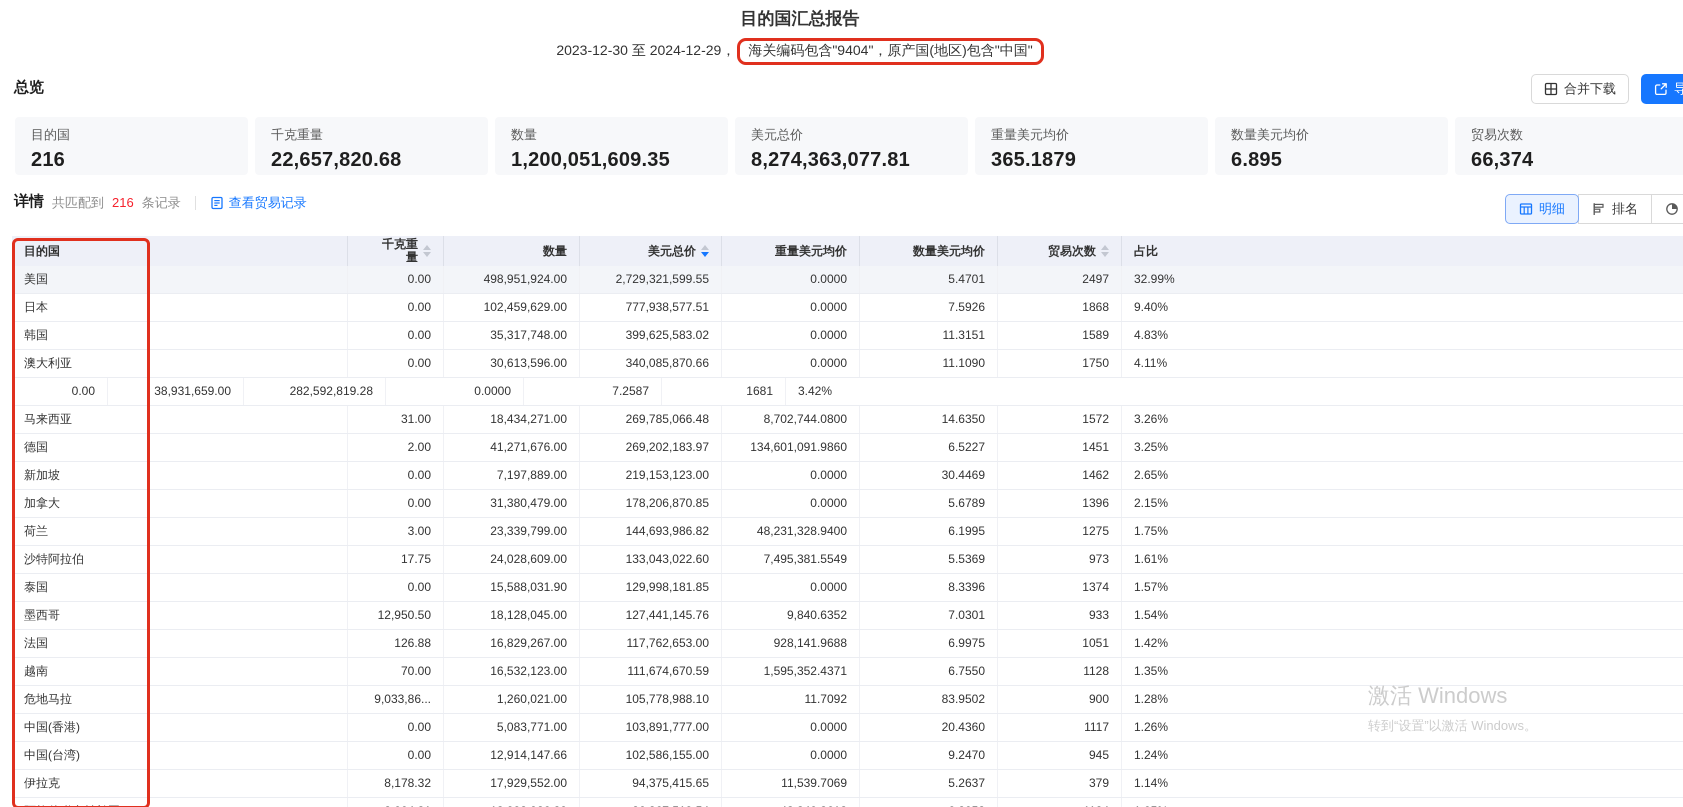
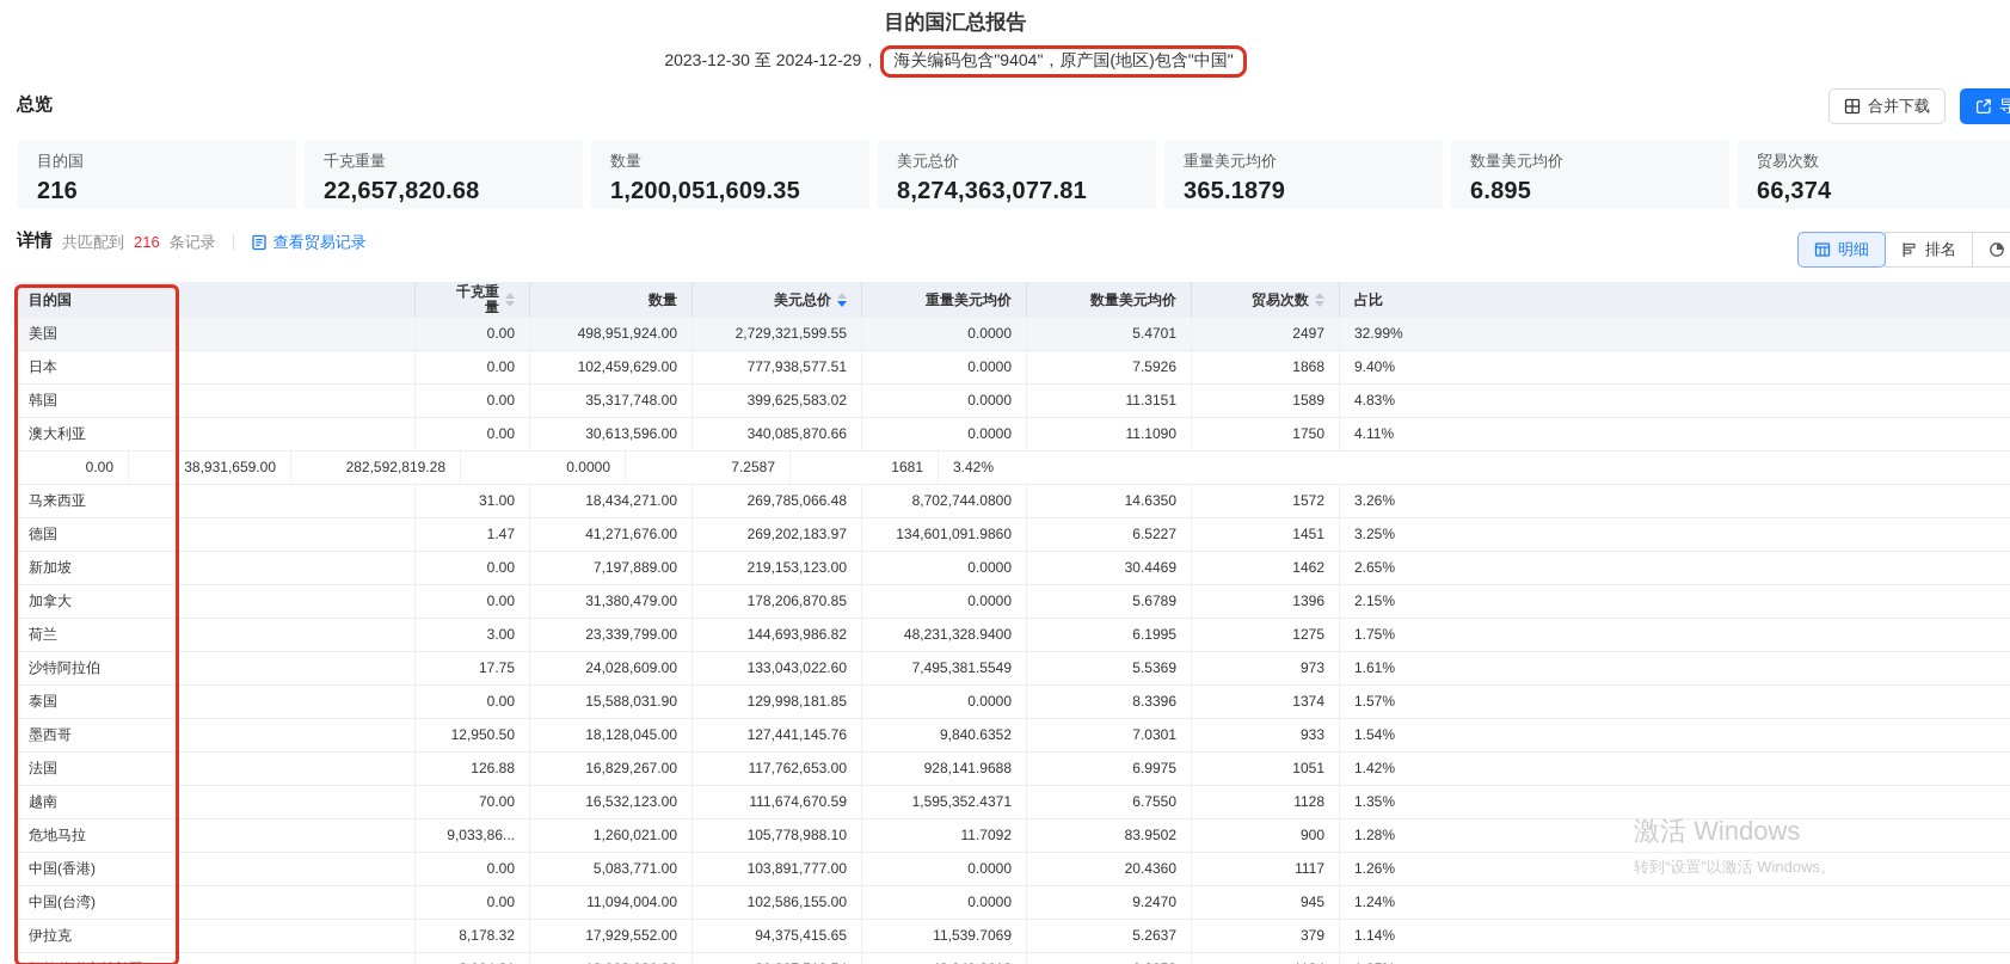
  目的国汇总报告
  2023-12-30 至 2024-12-29， 海关编码包含"9404"，原产国(地区)包含"中国"
  总览
  合并下载
  目的国
  216
  千克重量
  22,657,820.68
  数量
  1,200,051,609.35
  美元总价
  8,274,363,077.81
  重量美元均价
  365.1879
  数量美元均价
  6.895
  贸易次数
  66,374
  详情
  共匹配到
  216
  条记录
  查看贸易记录
  明细
  排名
  目的国
  千克重量
  数量
  美元总价
  重量美元均价
  数量美元均价
  贸易次数
  占比
  美国
  0.00
  498,951,924.00
  2,729,321,599.55
  0.0000
  5.4701
  2497
  32.99%
  日本
  0.00
  102,459,629.00
  777,938,577.51
  0.0000
  7.5926
  1868
  9.40%
  韩国
  0.00
  35,317,748.00
  399,625,583.02
  0.0000
  11.3151
  1589
  4.83%
  澳大利亚
  0.00
  30,613,596.00
  340,085,870.66
  0.0000
  11.1090
  1750
  4.11%
  0.00
  38,931,659.00
  282,592,819.28
  0.0000
  7.2587
  1681
  3.42%
  马来西亚
  31.00
  18,434,271.00
  269,785,066.48
  8,702,744.0800
  14.6350
  1572
  3.26%
  德国
- 2.00
+ 1.47
  41,271,676.00
  269,202,183.97
  134,601,091.9860
  6.5227
  1451
  3.25%
  新加坡
  0.00
  7,197,889.00
  219,153,123.00
  0.0000
  30.4469
  1462
  2.65%
  加拿大
  0.00
  31,380,479.00
  178,206,870.85
  0.0000
  5.6789
  1396
  2.15%
  荷兰
  3.00
  23,339,799.00
  144,693,986.82
  48,231,328.9400
  6.1995
  1275
  1.75%
  沙特阿拉伯
  17.75
  24,028,609.00
  133,043,022.60
  7,495,381.5549
  5.5369
  973
  1.61%
  泰国
  0.00
  15,588,031.90
  129,998,181.85
  0.0000
  8.3396
  1374
  1.57%
  墨西哥
  12,950.50
  18,128,045.00
  127,441,145.76
  9,840.6352
  7.0301
  933
  1.54%
  法国
  126.88
  16,829,267.00
  117,762,653.00
  928,141.9688
  6.9975
  1051
  1.42%
  越南
  70.00
  16,532,123.00
  111,674,670.59
  1,595,352.4371
  6.7550
  1128
  1.35%
  危地马拉
  9,033,86...
  1,260,021.00
  105,778,988.10
  11.7092
  83.9502
  900
  1.28%
  中国(香港)
  0.00
  5,083,771.00
  103,891,777.00
  0.0000
  20.4360
  1117
  1.26%
  中国(台湾)
  0.00
- 12,914,147.66
+ 11,094,004.00
  102,586,155.00
  0.0000
  9.2470
  945
  1.24%
  伊拉克
  8,178.32
  17,929,552.00
  94,375,415.65
  11,539.7069
  5.2637
  379
  1.14%
  激活 Windows
  转到“设置”以激活 Windows。
